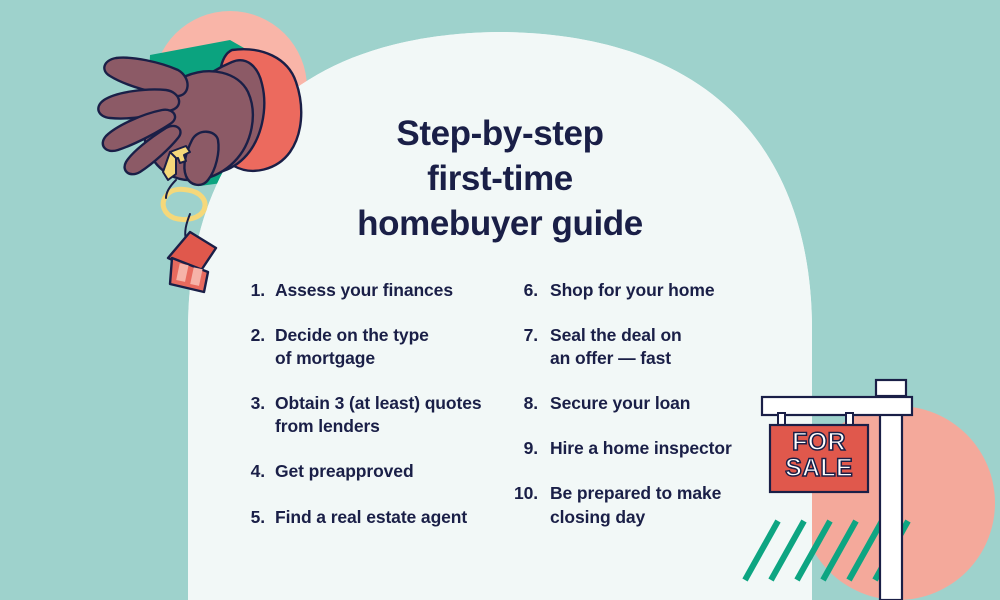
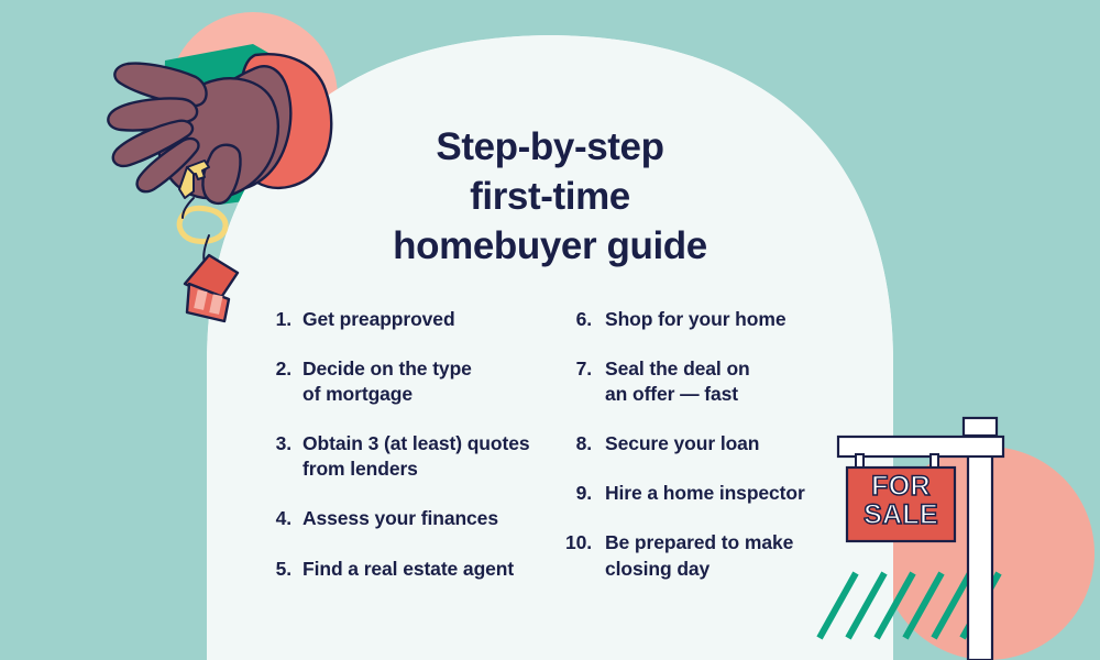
  Step-by-step
  first-time
  homebuyer guide
  1.
- Assess your finances
+ Get preapproved
  2.
  Decide on the type
  of mortgage
  3.
  Obtain 3 (at least) quotes
  from lenders
  4.
- Get preapproved
+ Assess your finances
  5.
  Find a real estate agent
  6.
  Shop for your home
  7.
  Seal the deal on
  an offer — fast
  8.
  Secure your loan
  9.
  Hire a home inspector
  10.
  Be prepared to make
  closing day
  FOR
  SALE
